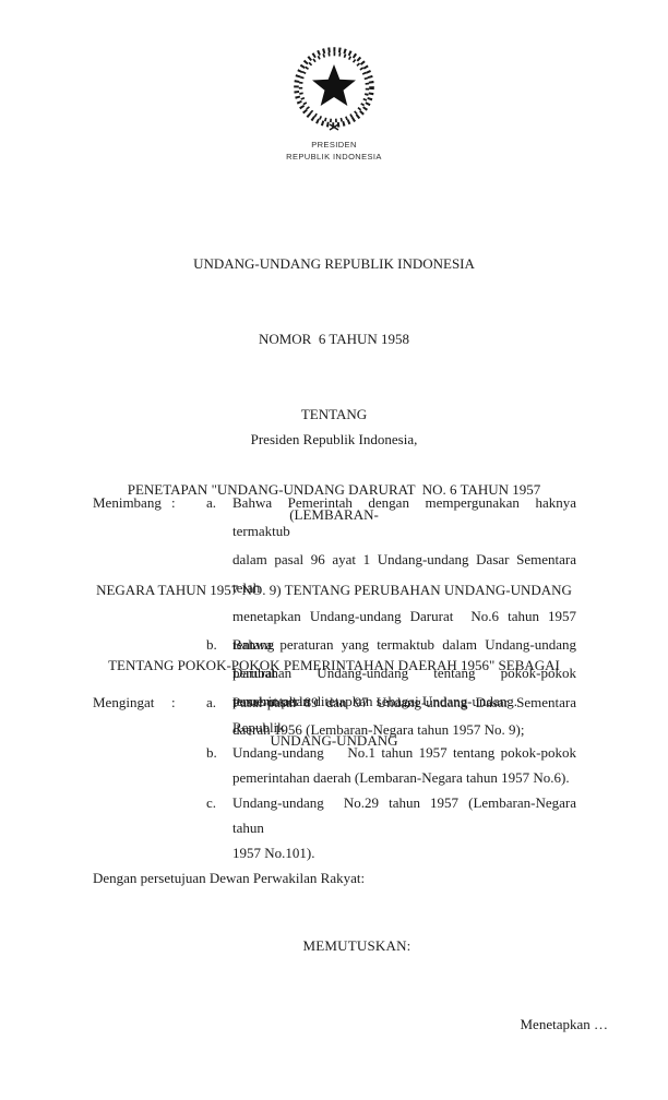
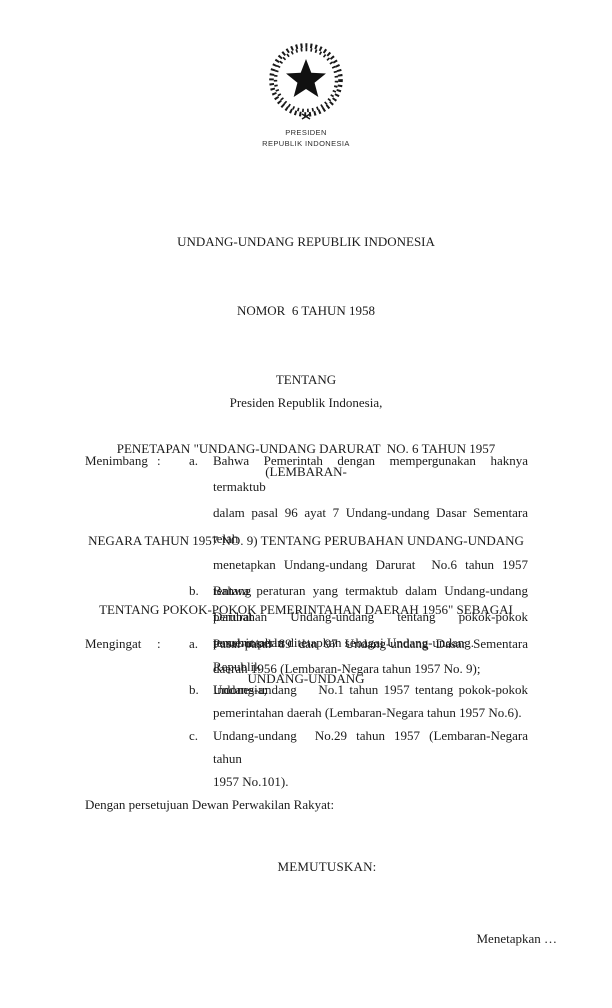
  PRESIDEN
  REPUBLIK INDONESIA
  UNDANG-UNDANG REPUBLIK INDONESIA
  NOMOR 6 TAHUN 1958
  TENTANG
  PENETAPAN "UNDANG-UNDANG DARURAT NO. 6 TAHUN 1957 (LEMBARAN-
  NEGARA TAHUN 1957 NO. 9) TENTANG PERUBAHAN UNDANG-UNDANG
  TENTANG POKOK-POKOK PEMERINTAHAN DAERAH 1956" SEBAGAI
  UNDANG-UNDANG
  Presiden Republik Indonesia,
  Menimbang
  :
  a.
  Bahwa Pemerintah dengan mempergunakan haknya termaktub
- dalam pasal 96 ayat 1 Undang-undang Dasar Sementara telah
+ dalam pasal 96 ayat 7 Undang-undang Dasar Sementara telah
  menetapkan Undang-undang Darurat No.6 tahun 1957 tentang
  perubahan Undang-undang tentang pokok-pokok pemerintahan
  daerah 1956 (Lembaran-Negara tahun 1957 No. 9);
  b.
  Bahwa peraturan yang termaktub dalam Undang-undang Darurat
  tersebut perlu ditetapkan sebagai Undang-undang.
  Mengingat
  :
  a.
  Pasal-pasal 89 dan 97 Undang-undang Dasar Sementara Republik
+ Indonesia;
  b.
  Undang-undang No.1 tahun 1957 tentang pokok-pokok
  pemerintahan daerah (Lembaran-Negara tahun 1957 No.6).
  c.
  Undang-undang No.29 tahun 1957 (Lembaran-Negara tahun
  1957 No.101).
  Dengan persetujuan Dewan Perwakilan Rakyat:
  MEMUTUSKAN:
  Menetapkan …
